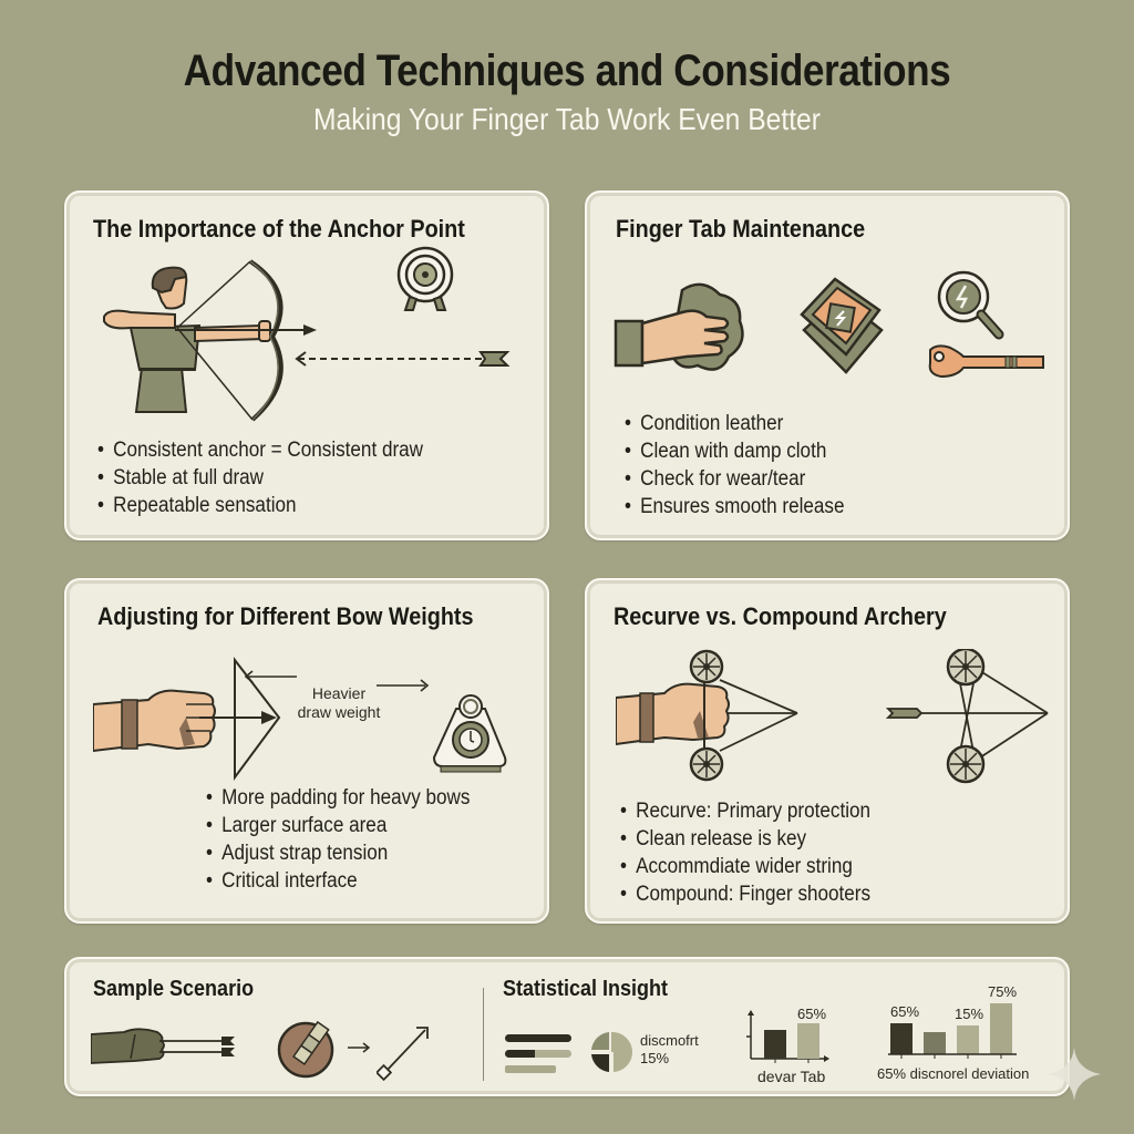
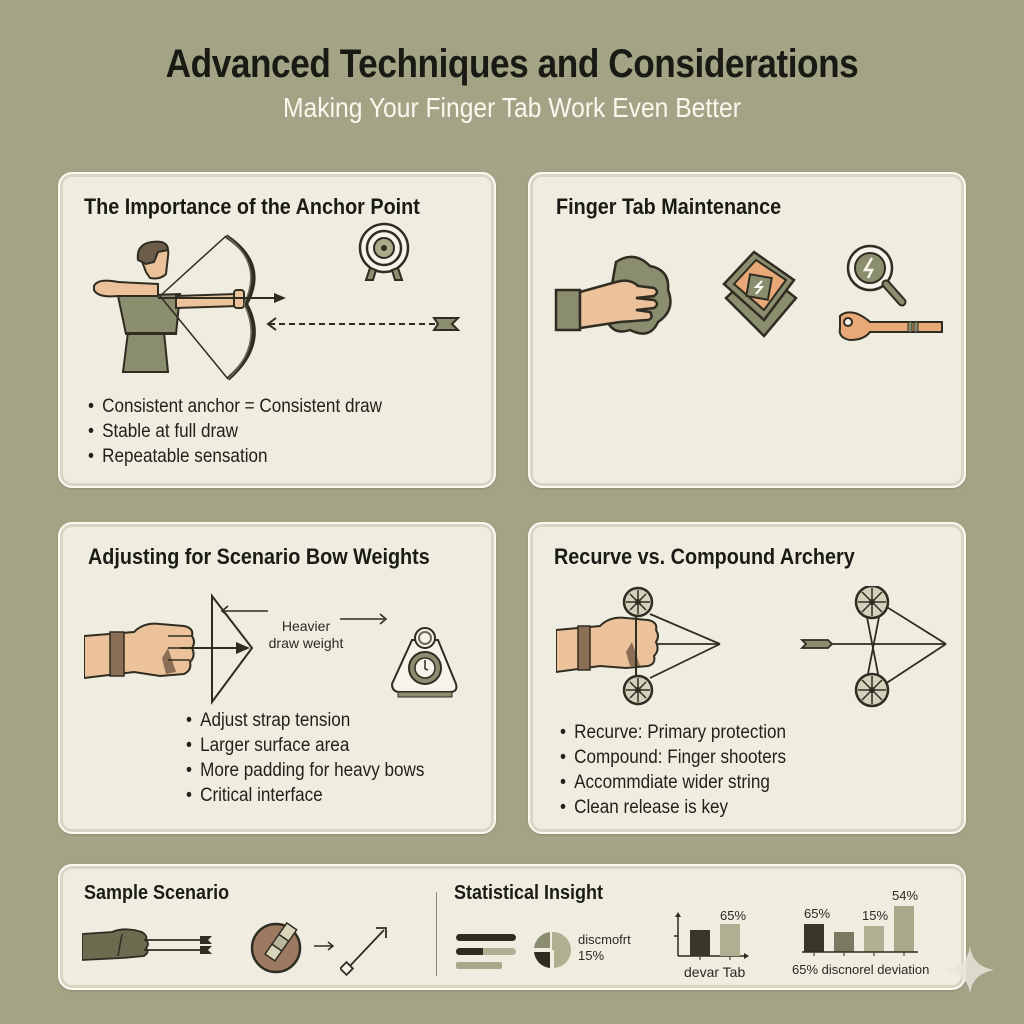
  Advanced Techniques and Considerations
  Making Your Finger Tab Work Even Better
  The Importance of the Anchor Point
  Consistent anchor = Consistent draw
  Stable at full draw
  Repeatable sensation
  Finger Tab Maintenance
- Condition leather
- Clean with damp cloth
- Check for wear/tear
- Ensures smooth release
- Adjusting for Different Bow Weights
+ Adjusting for Scenario Bow Weights
  Heavier
  draw weight
- More padding for heavy bows
+ Adjust strap tension
  Larger surface area
- Adjust strap tension
+ More padding for heavy bows
  Critical interface
  Recurve vs. Compound Archery
  Recurve: Primary protection
- Clean release is key
+ Compound: Finger shooters
  Accommdiate wider string
- Compound: Finger shooters
+ Clean release is key
  Sample Scenario
  Statistical Insight
  discmofrt
  15%
  65%
  devar Tab
  65%
  15%
- 75%
+ 54%
  65% discnorel deviation
